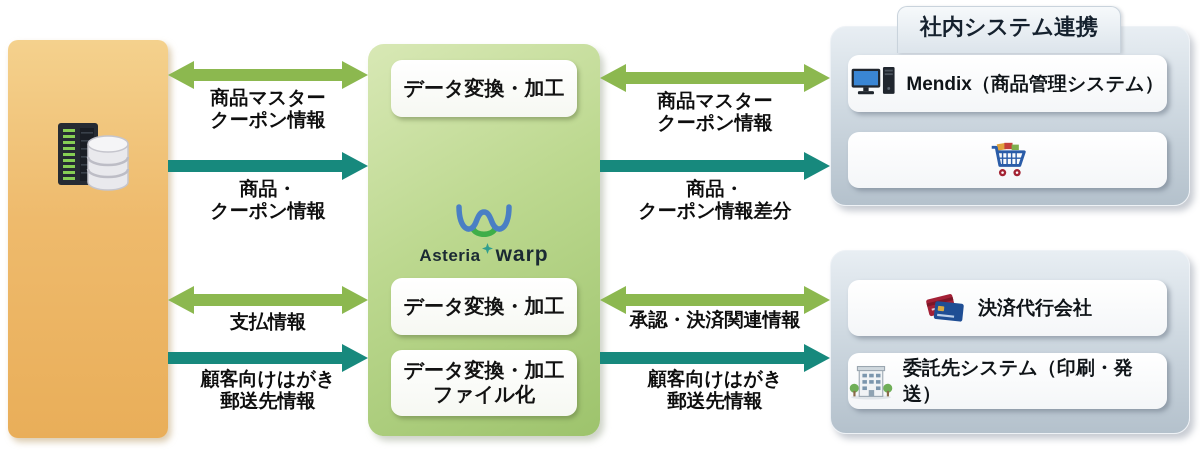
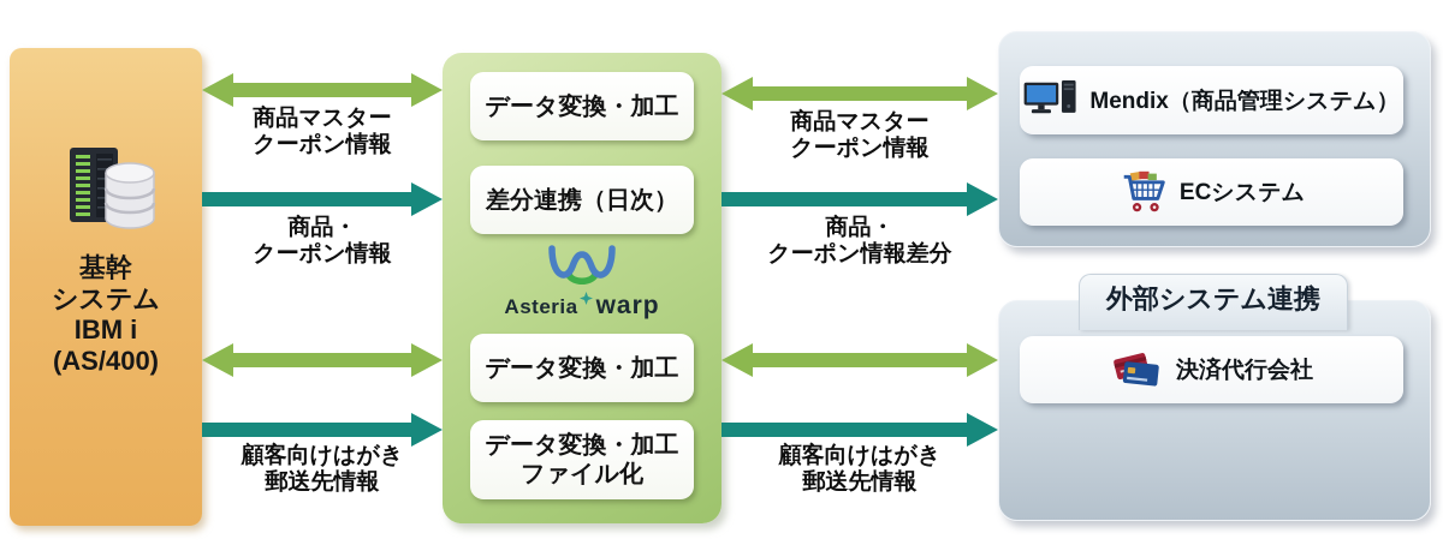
+ 基幹
+ システム
+ IBM i
+ (AS/400)
  データ変換・加工
+ 差分連携（日次）
  Asteria
  warp
  データ変換・加工
  データ変換・加工
  ファイル化
  商品マスター
  クーポン情報
  商品・
  クーポン情報
- 支払情報
  顧客向けはがき
  郵送先情報
  商品マスター
  クーポン情報
  商品・
  クーポン情報差分
- 承認・決済関連情報
  顧客向けはがき
  郵送先情報
- 社内システム連携
  Mendix（商品管理システム）
+ ECシステム
+ 外部システム連携
  決済代行会社
- 委託先システム（印刷・発送）
